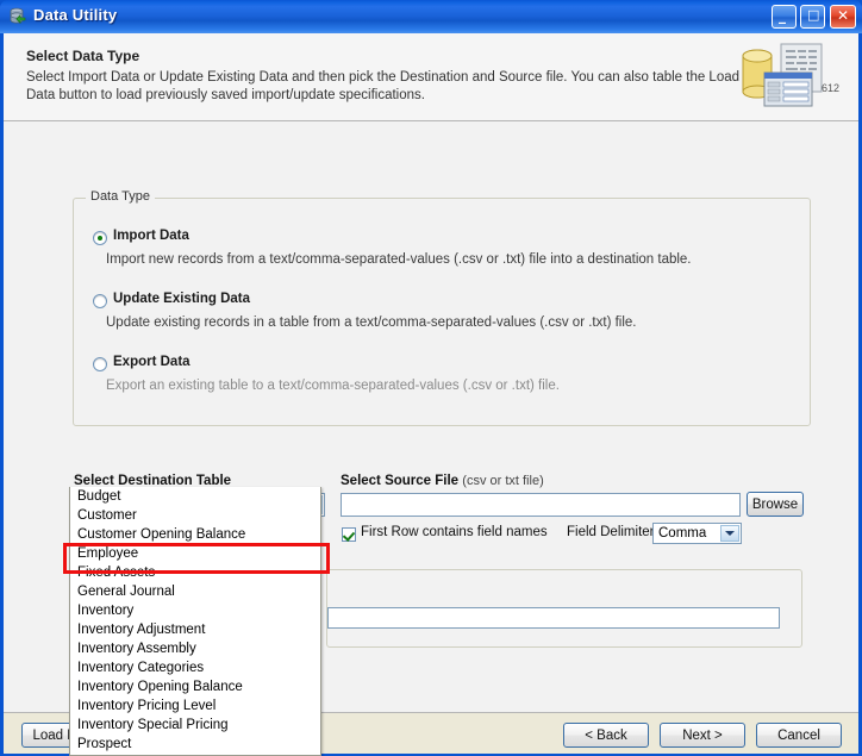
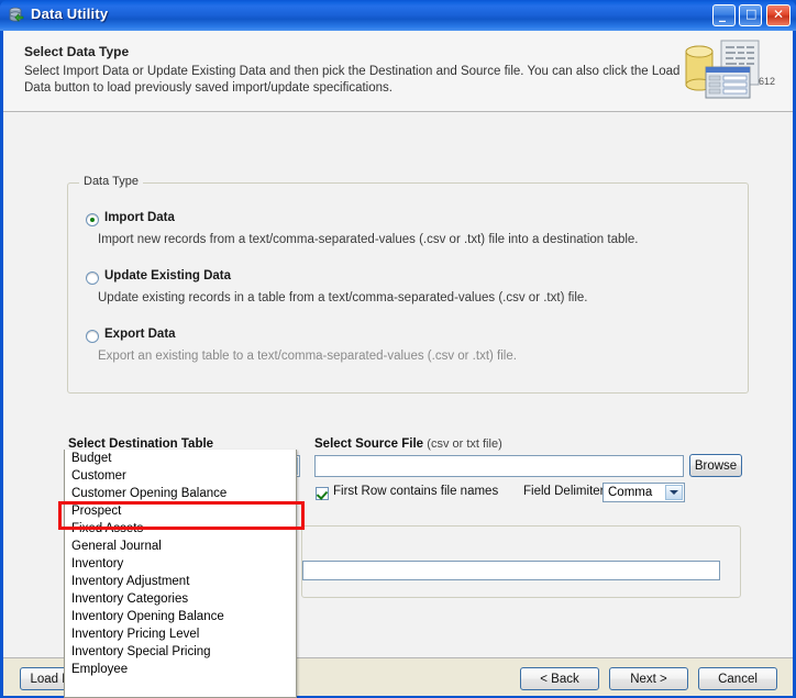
  Data Utility
  _
  □
  ✕
  Select Data Type
- Select Import Data or Update Existing Data and then pick the Destination and Source file. You can also table the Load Data button to load previously saved import/update specifications.
+ Select Import Data or Update Existing Data and then pick the Destination and Source file. You can also click the Load Data button to load previously saved import/update specifications.
  612
  Data Type
  Import Data
  Import new records from a text/comma-separated-values (.csv or .txt) file into a destination table.
  Update Existing Data
  Update existing records in a table from a text/comma-separated-values (.csv or .txt) file.
  Export Data
  Export an existing table to a text/comma-separated-values (.csv or .txt) file.
  Select Destination Table
  Select Source File (csv or txt file)
  Browse
- First Row contains field names
+ First Row contains file names
  Field Delimite
  Comma
  < Back
  Next >
  Cancel
  Budget
  Customer
  Customer Opening Balance
- Employee
+ Prospect
  Fixed Assets
  General Journal
  Inventory
  Inventory Adjustment
- Inventory Assembly
  Inventory Categories
  Inventory Opening Balance
  Inventory Pricing Level
  Inventory Special Pricing
- Prospect
+ Employee
